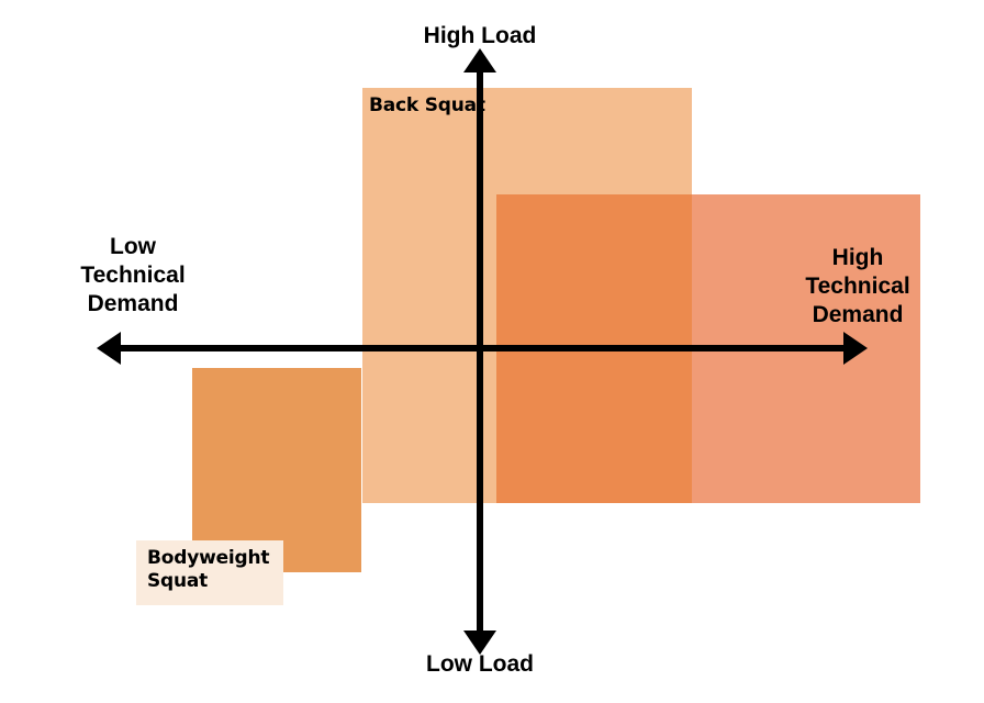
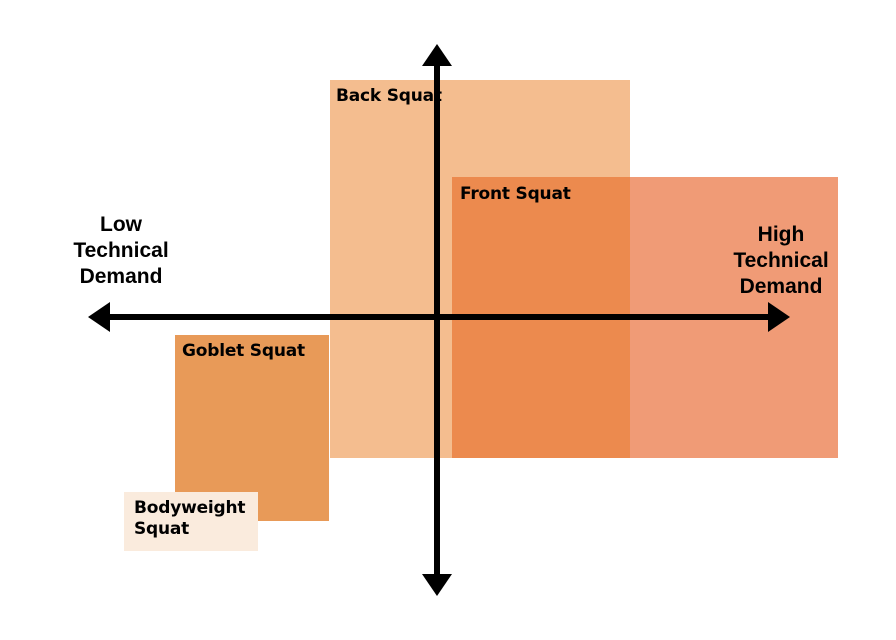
  Back Squat
+ Front Squat
+ Goblet Squat
  Bodyweight
  Squat
- High Load
- Low Load
  Low
  Technical
  Demand
  High
  Technical
  Demand
